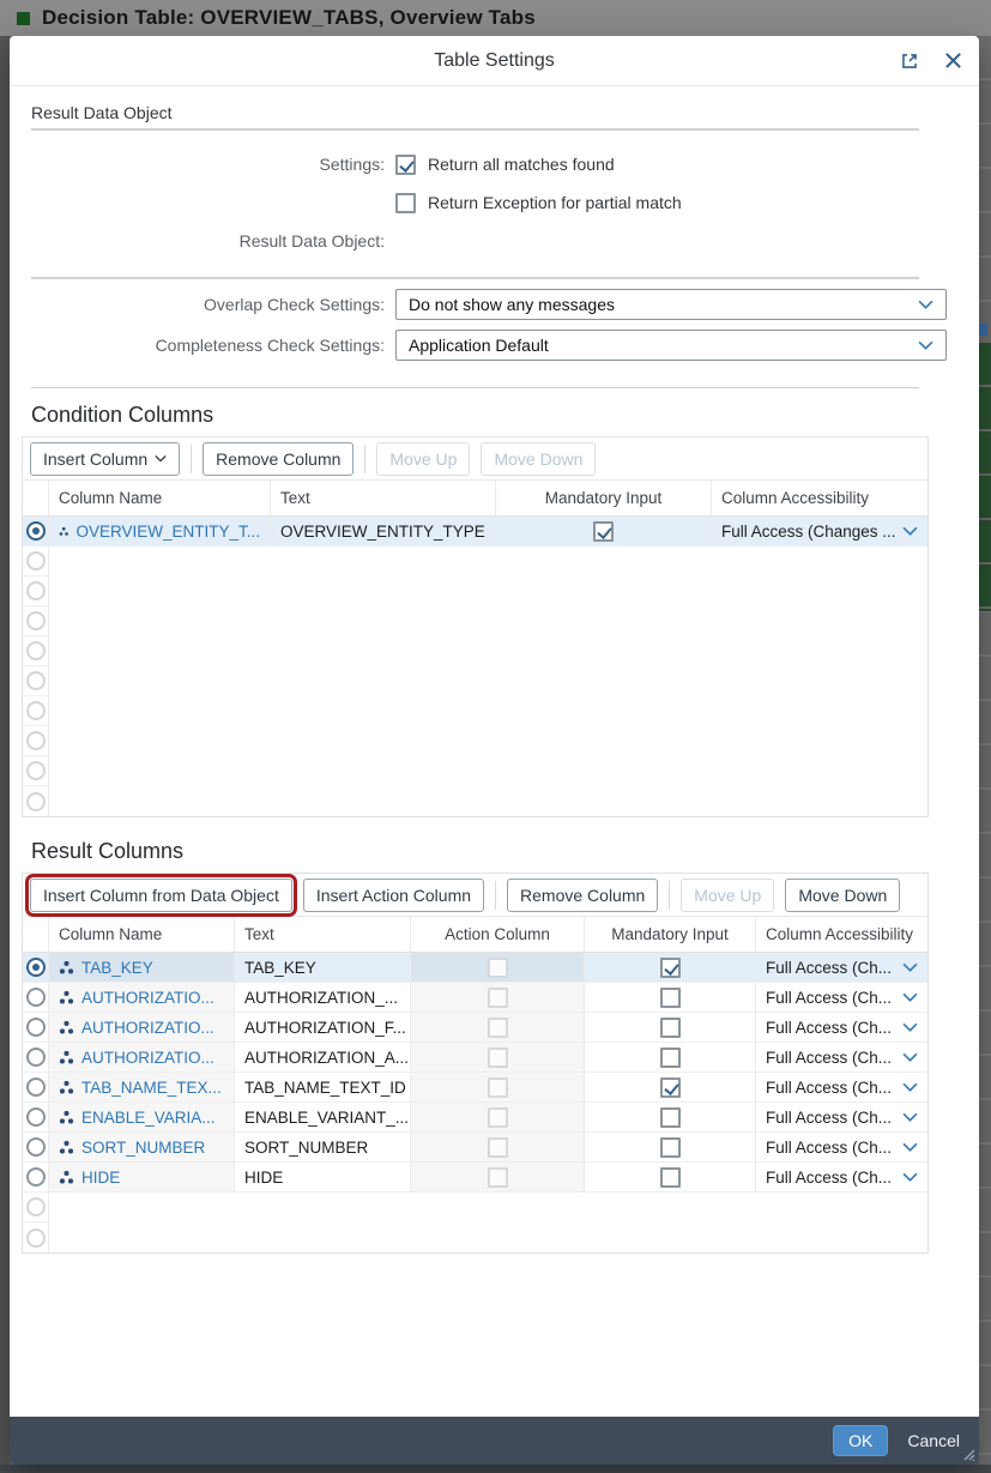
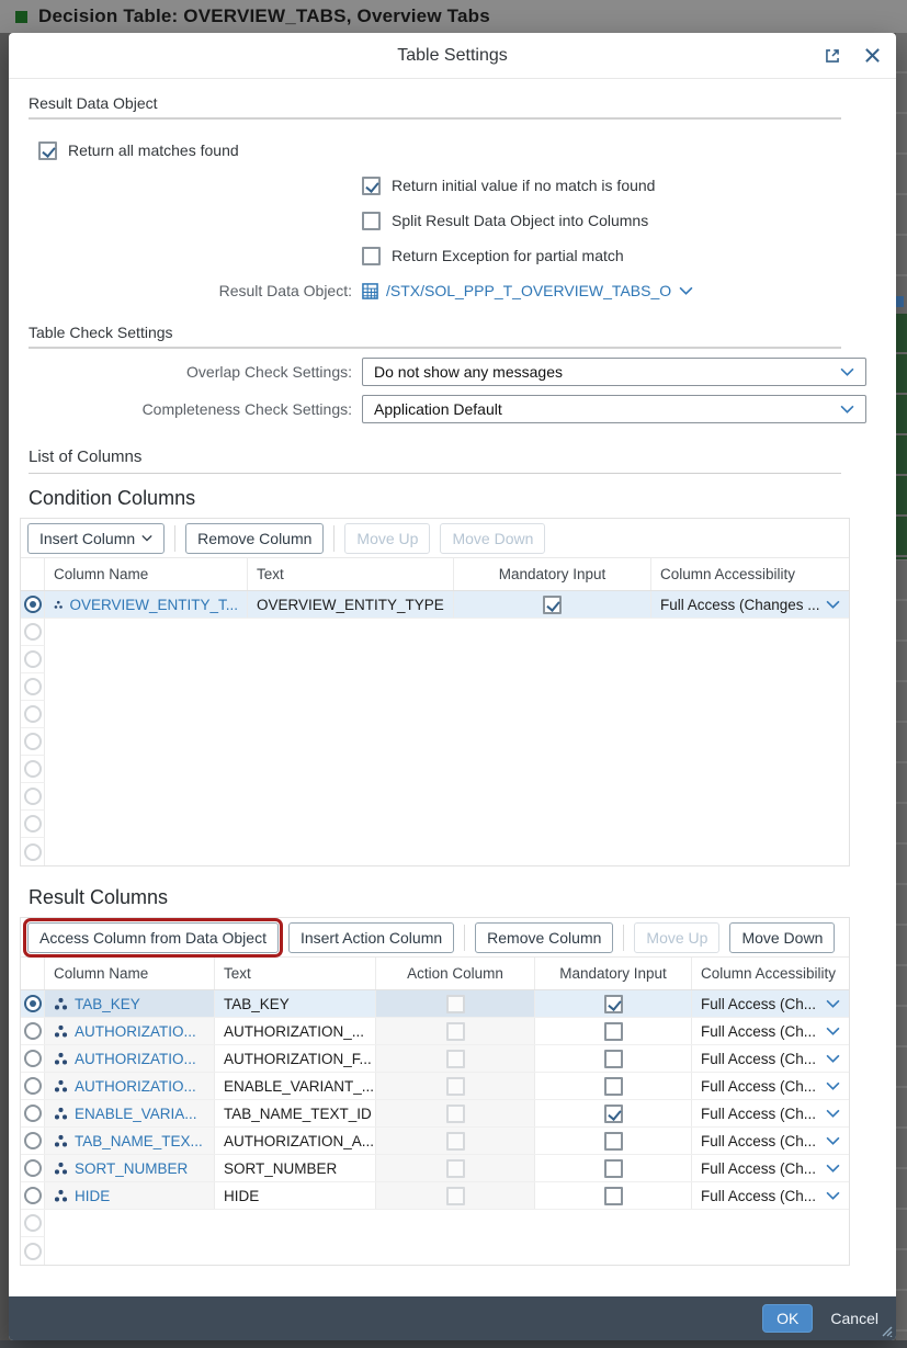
  Decision Table: OVERVIEW_TABS, Overview Tabs
  Table Settings
  Result Data Object
- Settings:
  Return all matches found
+ Return initial value if no match is found
+ Split Result Data Object into Columns
  Return Exception for partial match
  Result Data Object:
+ /STX/SOL_PPP_T_OVERVIEW_TABS_O
+ Table Check Settings
  Overlap Check Settings:
  Do not show any messages
  Completeness Check Settings:
  Application Default
+ List of Columns
  Condition Columns
  Insert Column
  Remove Column
  Move Up
  Move Down
  Column Name
  Text
  Mandatory Input
  Column Accessibility
  OVERVIEW_ENTITY_T...
  OVERVIEW_ENTITY_TYPE
  Full Access (Changes ...
  Result Columns
- Insert Column from Data Object
+ Access Column from Data Object
  Insert Action Column
  Remove Column
  Move Up
  Move Down
  Column Name
  Text
  Action Column
  Mandatory Input
  Column Accessibility
  TAB_KEY
  TAB_KEY
  Full Access (Ch...
  AUTHORIZATIO...
  AUTHORIZATION_...
  Full Access (Ch...
  AUTHORIZATIO...
  AUTHORIZATION_F...
  Full Access (Ch...
  AUTHORIZATIO...
- AUTHORIZATION_A...
+ ENABLE_VARIANT_...
  Full Access (Ch...
- TAB_NAME_TEX...
+ ENABLE_VARIA...
  TAB_NAME_TEXT_ID
  Full Access (Ch...
- ENABLE_VARIA...
+ TAB_NAME_TEX...
- ENABLE_VARIANT_...
+ AUTHORIZATION_A...
  Full Access (Ch...
  SORT_NUMBER
  SORT_NUMBER
  Full Access (Ch...
  HIDE
  HIDE
  Full Access (Ch...
  OK
  Cancel
